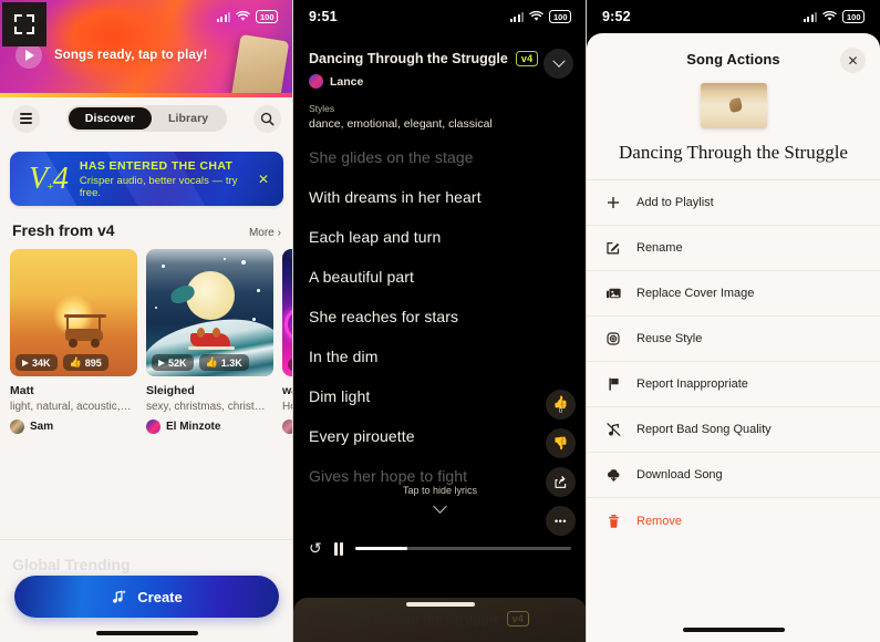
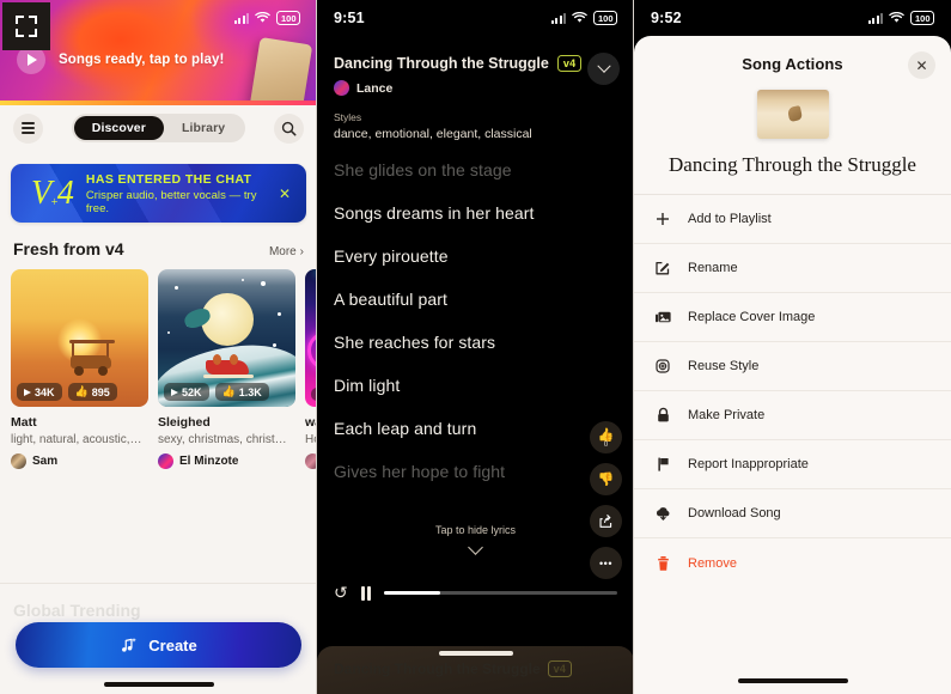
  100
  Songs ready, tap to play!
  Discover
  Library
  V+4
  HAS ENTERED THE CHAT
  Crisper audio, better vocals — try free.
  ✕
  Fresh from v4
  More ›
  34K
  👍
  895
  Matt
  light, natural, acoustic,…
  Sam
  52K
  👍
  1.3K
  Sleighed
  sexy, christmas, christ…
  El Minzote
  Global Trending
  Create
  9:51
  100
  Dancing Through the Struggle
  v4
  Lance
  Styles
  dance, emotional, elegant, classical
  She glides on the stage
- With dreams in her heart
+ Songs dreams in her heart
- Each leap and turn
+ Every pirouette
  A beautiful part
  She reaches for stars
- In the dim
  Dim light
- Every pirouette
+ Each leap and turn
  Gives her hope to fight
  👍
  👎
  •••
  Tap to hide lyrics
  ↺
  v4
  9:52
  100
  Song Actions
  ✕
  Dancing Through the Struggle
  Add to Playlist
  Rename
  Replace Cover Image
  Reuse Style
+ Make Private
  Report Inappropriate
- Report Bad Song Quality
  Download Song
  Remove
